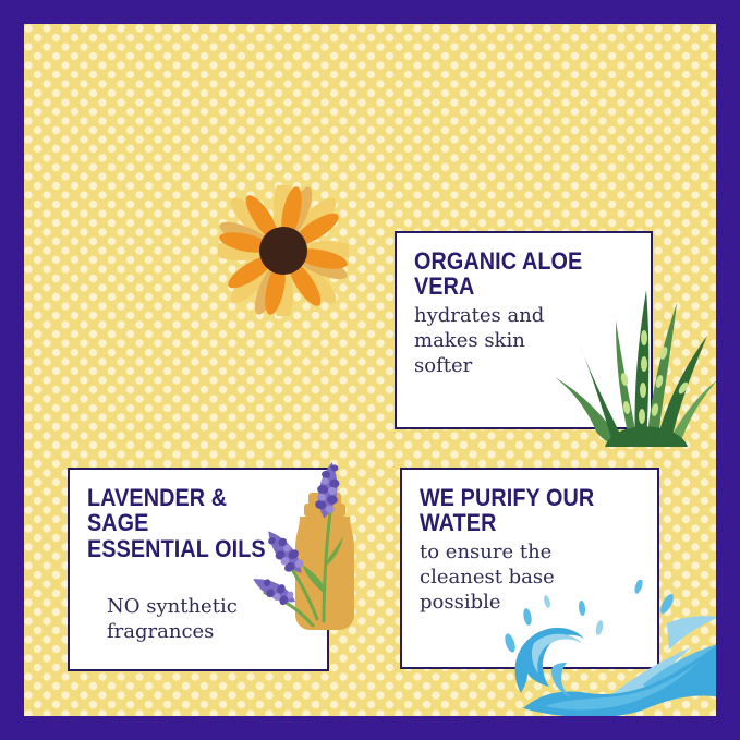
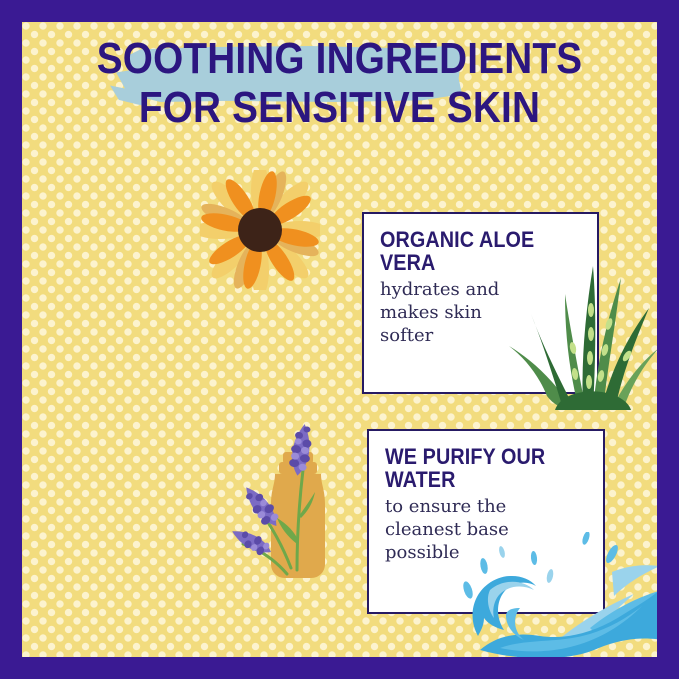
+ SOOTHING INGREDIENTS
+ FOR SENSITIVE SKIN
  ORGANIC ALOE VERA
  hydrates and
  makes skin
  softer
- LAVENDER & SAGE
- ESSENTIAL OILS
- NO synthetic
- fragrances
  WE PURIFY OUR WATER
  to ensure the
  cleanest base
  possible
